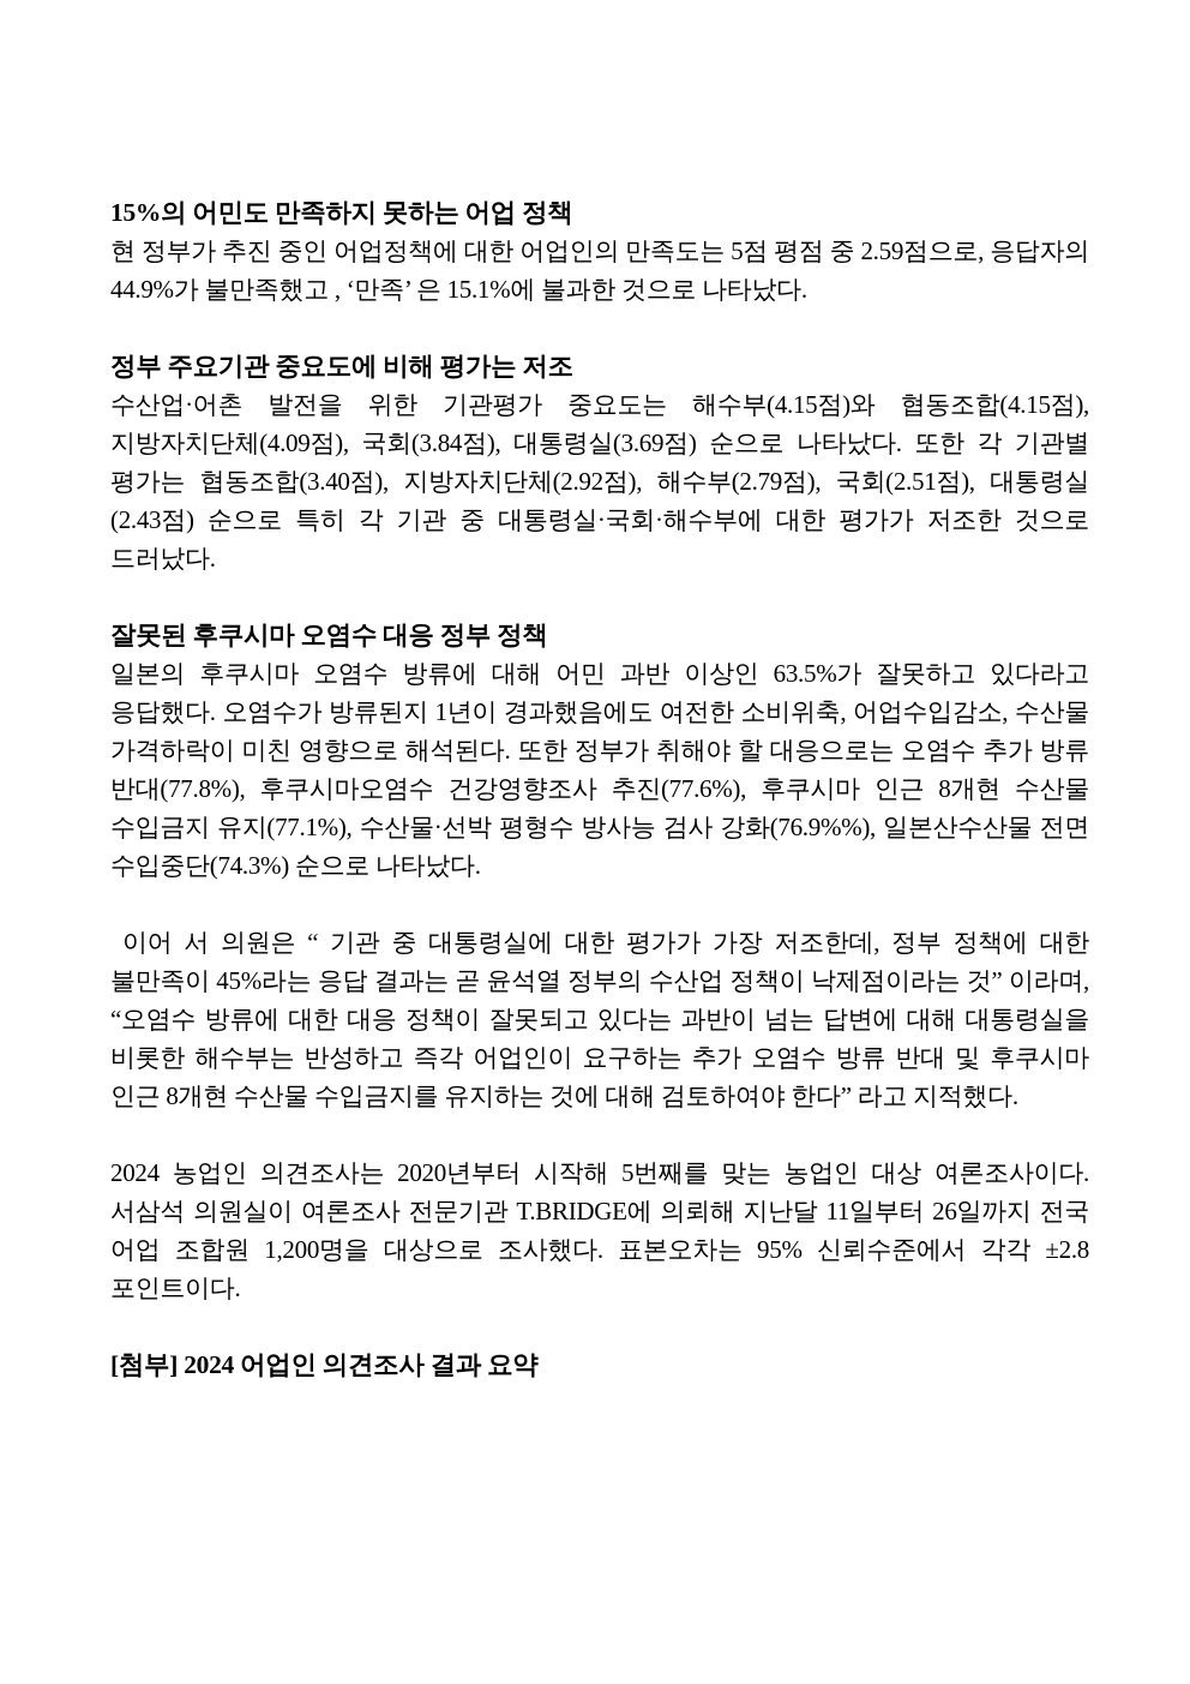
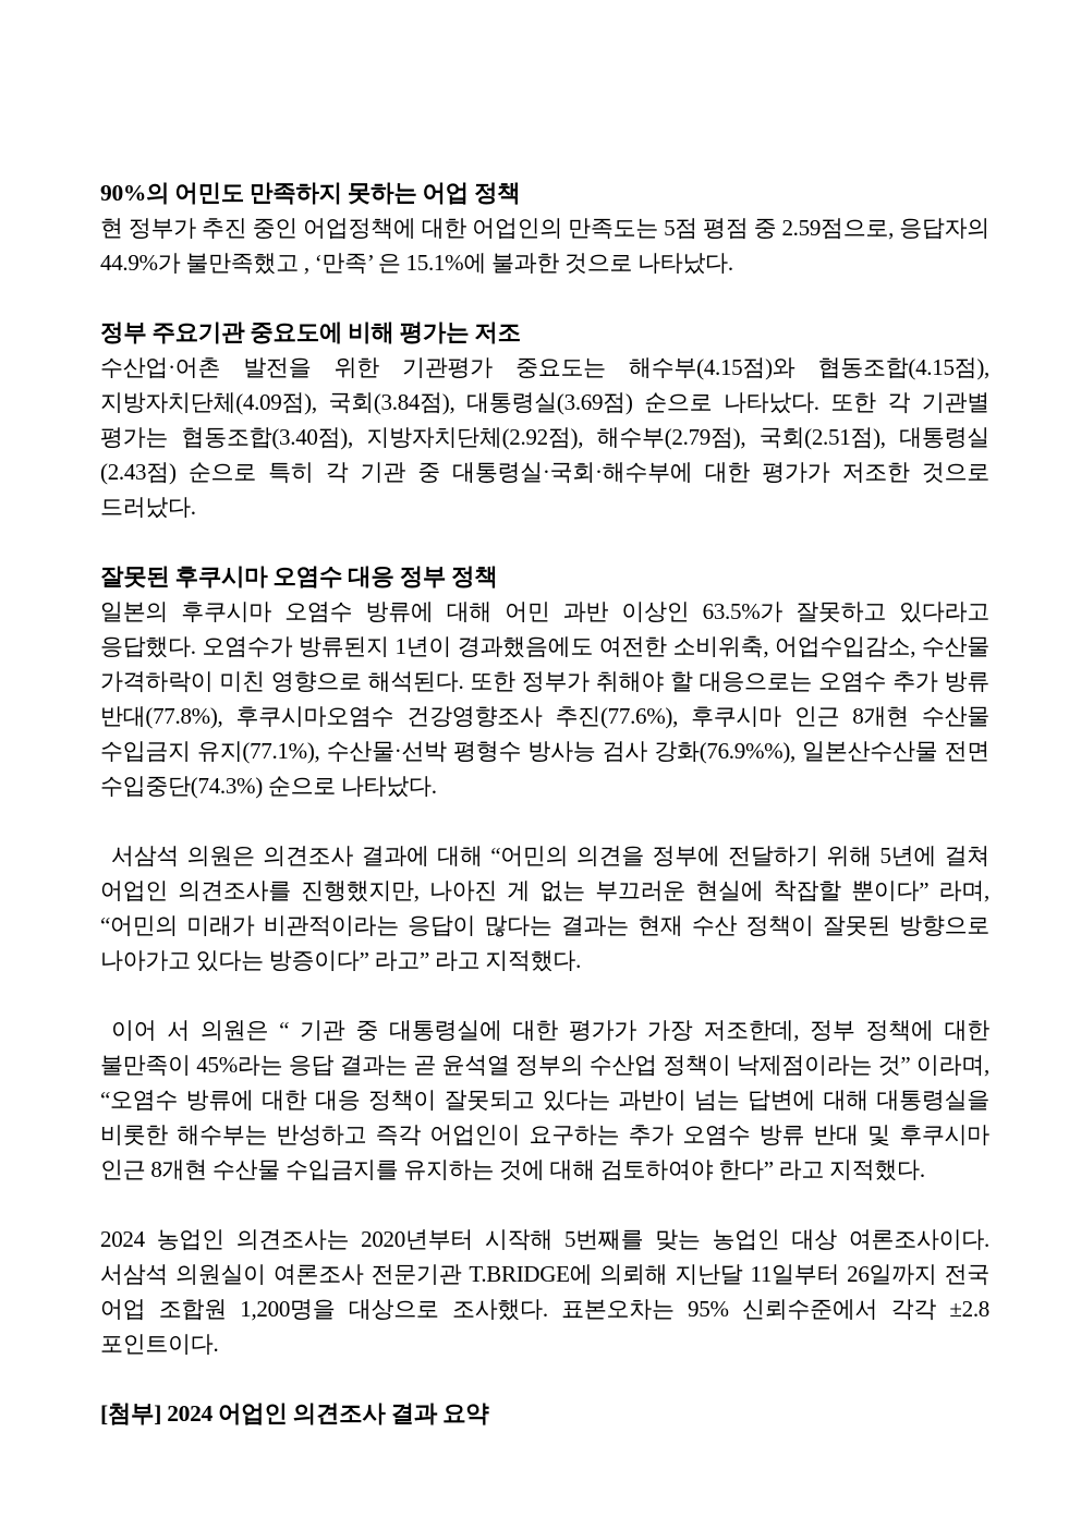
- 15%의 어민도 만족하지 못하는 어업 정책
+ 90%의 어민도 만족하지 못하는 어업 정책
  현 정부가 추진 중인 어업정책에 대한 어업인의 만족도는 5점 평점 중 2.59점으로, 응답자의 44.9%가 불만족했고 , ‘만족’ 은 15.1%에 불과한 것으로 나타났다.
  정부 주요기관 중요도에 비해 평가는 저조
  수산업·어촌 발전을 위한 기관평가 중요도는 해수부(4.15점)와 협동조합(4.15점), 지방자치단체(4.09점), 국회(3.84점), 대통령실(3.69점) 순으로 나타났다. 또한 각 기관별 평가는 협동조합(3.40점), 지방자치단체(2.92점), 해수부(2.79점), 국회(2.51점), 대통령실(2.43점) 순으로 특히 각 기관 중 대통령실·국회·해수부에 대한 평가가 저조한 것으로 드러났다.
  잘못된 후쿠시마 오염수 대응 정부 정책
  일본의 후쿠시마 오염수 방류에 대해 어민 과반 이상인 63.5%가 잘못하고 있다라고 응답했다. 오염수가 방류된지 1년이 경과했음에도 여전한 소비위축, 어업수입감소, 수산물 가격하락이 미친 영향으로 해석된다. 또한 정부가 취해야 할 대응으로는 오염수 추가 방류 반대(77.8%), 후쿠시마오염수 건강영향조사 추진(77.6%), 후쿠시마 인근 8개현 수산물 수입금지 유지(77.1%), 수산물·선박 평형수 방사능 검사 강화(76.9%%), 일본산수산물 전면 수입중단(74.3%) 순으로 나타났다.
+ 서삼석 의원은 의견조사 결과에 대해 “어민의 의견을 정부에 전달하기 위해 5년에 걸쳐 어업인 의견조사를 진행했지만, 나아진 게 없는 부끄러운 현실에 착잡할 뿐이다” 라며, “어민의 미래가 비관적이라는 응답이 많다는 결과는 현재 수산 정책이 잘못된 방향으로 나아가고 있다는 방증이다” 라고” 라고 지적했다.
  이어 서 의원은 “ 기관 중 대통령실에 대한 평가가 가장 저조한데, 정부 정책에 대한 불만족이 45%라는 응답 결과는 곧 윤석열 정부의 수산업 정책이 낙제점이라는 것” 이라며, “오염수 방류에 대한 대응 정책이 잘못되고 있다는 과반이 넘는 답변에 대해 대통령실을 비롯한 해수부는 반성하고 즉각 어업인이 요구하는 추가 오염수 방류 반대 및 후쿠시마 인근 8개현 수산물 수입금지를 유지하는 것에 대해 검토하여야 한다” 라고 지적했다.
  2024 농업인 의견조사는 2020년부터 시작해 5번째를 맞는 농업인 대상 여론조사이다. 서삼석 의원실이 여론조사 전문기관 T.BRIDGE에 의뢰해 지난달 11일부터 26일까지 전국 어업 조합원 1,200명을 대상으로 조사했다. 표본오차는 95% 신뢰수준에서 각각 ±2.8 포인트이다.
  [첨부] 2024 어업인 의견조사 결과 요약
